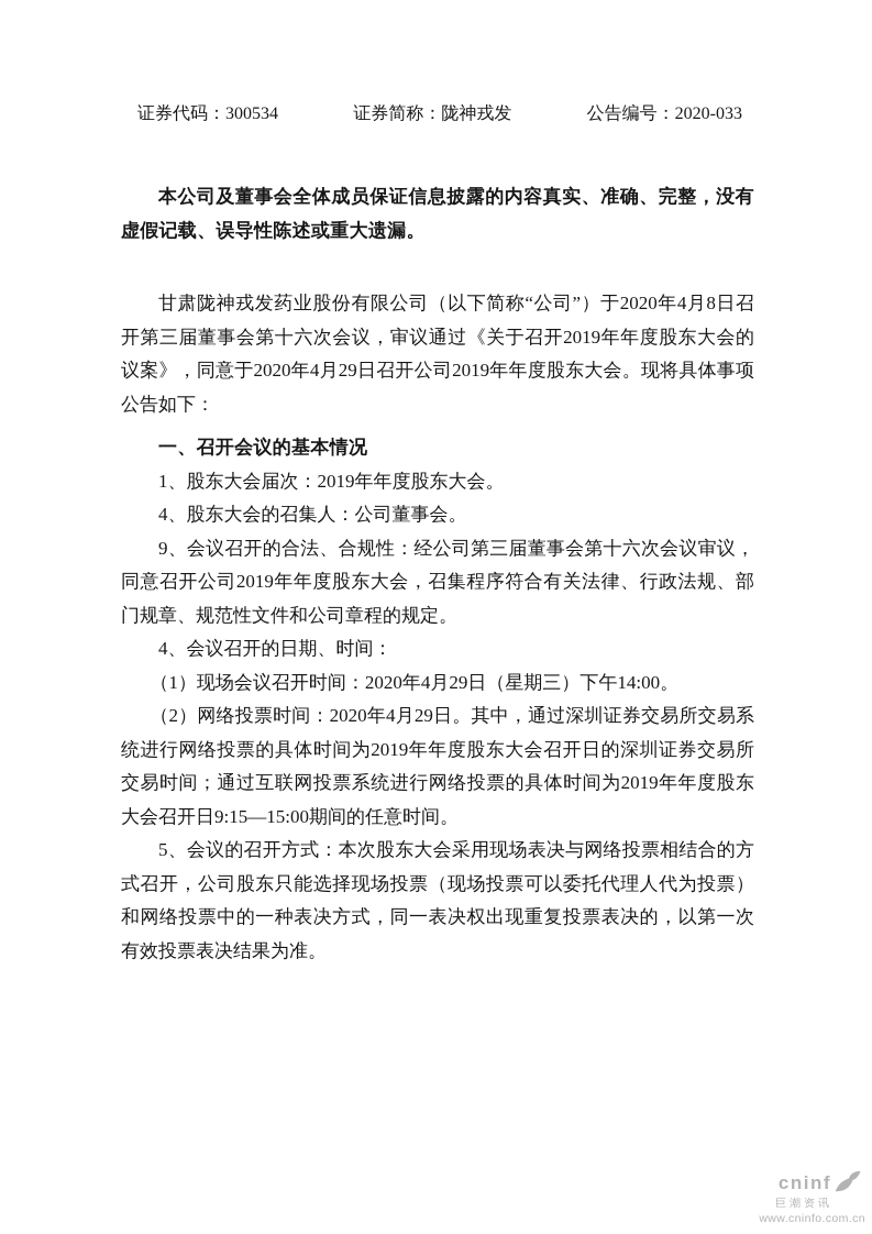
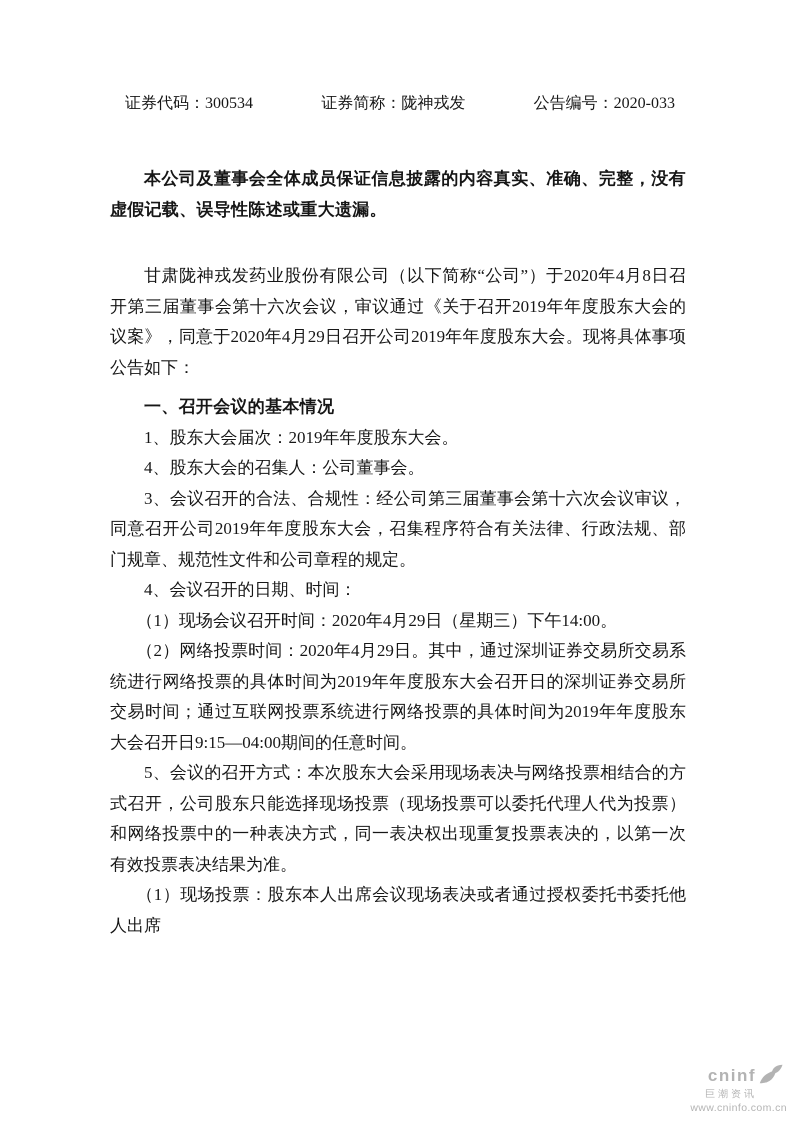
  证券代码：300534
  证券简称：陇神戎发
  公告编号：2020-033
  本公司及董事会全体成员保证信息披露的内容真实、准确、完整，没有虚假记载、误导性陈述或重大遗漏。
  甘肃陇神戎发药业股份有限公司（以下简称“公司”）于2020年4月8日召开第三届董事会第十六次会议，审议通过《关于召开2019年年度股东大会的议案》，同意于2020年4月29日召开公司2019年年度股东大会。现将具体事项公告如下：
  一、召开会议的基本情况
  1、股东大会届次：2019年年度股东大会。
  4、股东大会的召集人：公司董事会。
- 9、会议召开的合法、合规性：经公司第三届董事会第十六次会议审议，同意召开公司2019年年度股东大会，召集程序符合有关法律、行政法规、部门规章、规范性文件和公司章程的规定。
+ 3、会议召开的合法、合规性：经公司第三届董事会第十六次会议审议，同意召开公司2019年年度股东大会，召集程序符合有关法律、行政法规、部门规章、规范性文件和公司章程的规定。
  4、会议召开的日期、时间：
  （1）现场会议召开时间：2020年4月29日（星期三）下午14:00。
- （2）网络投票时间：2020年4月29日。其中，通过深圳证券交易所交易系统进行网络投票的具体时间为2019年年度股东大会召开日的深圳证券交易所交易时间；通过互联网投票系统进行网络投票的具体时间为2019年年度股东大会召开日9:15—15:00期间的任意时间。
+ （2）网络投票时间：2020年4月29日。其中，通过深圳证券交易所交易系统进行网络投票的具体时间为2019年年度股东大会召开日的深圳证券交易所交易时间；通过互联网投票系统进行网络投票的具体时间为2019年年度股东大会召开日9:15—04:00期间的任意时间。
  5、会议的召开方式：本次股东大会采用现场表决与网络投票相结合的方式召开，公司股东只能选择现场投票（现场投票可以委托代理人代为投票）和网络投票中的一种表决方式，同一表决权出现重复投票表决的，以第一次有效投票表决结果为准。
+ （1）现场投票：股东本人出席会议现场表决或者通过授权委托书委托他人出席
  cninf
  巨潮资讯
  www.cninfo.com.cn
